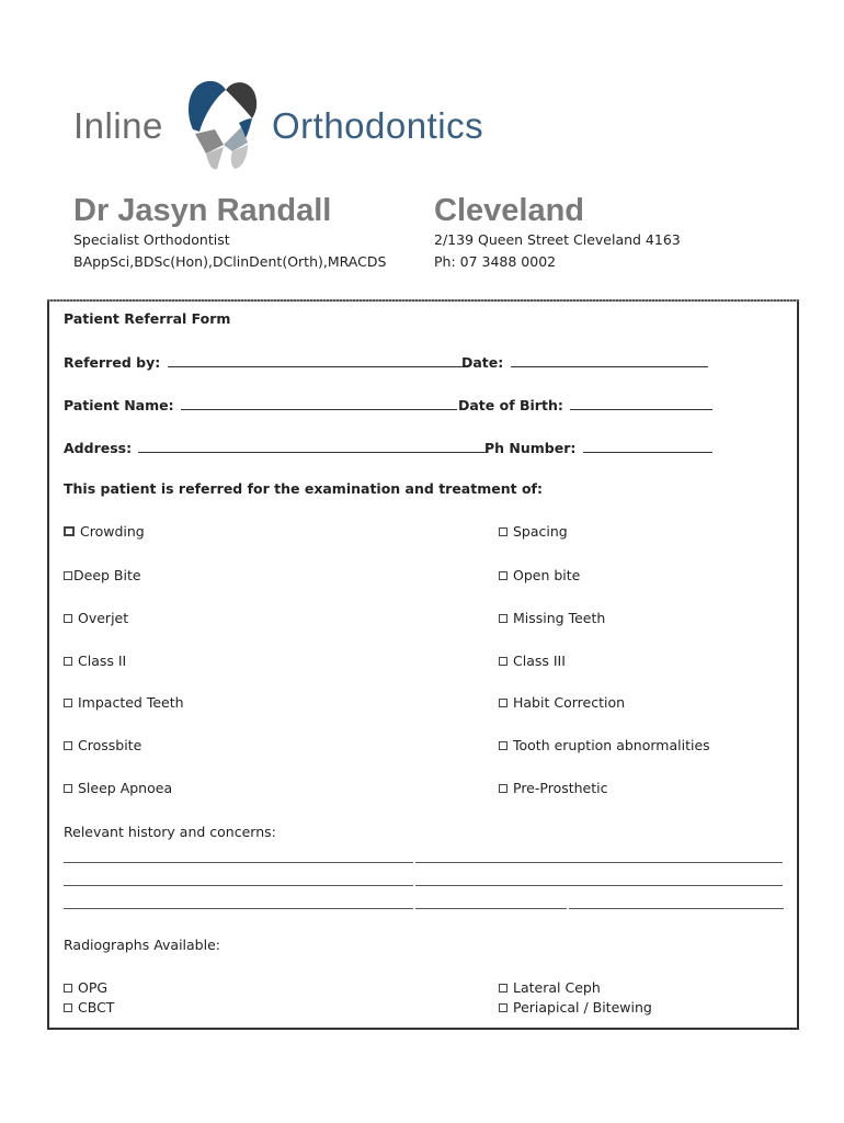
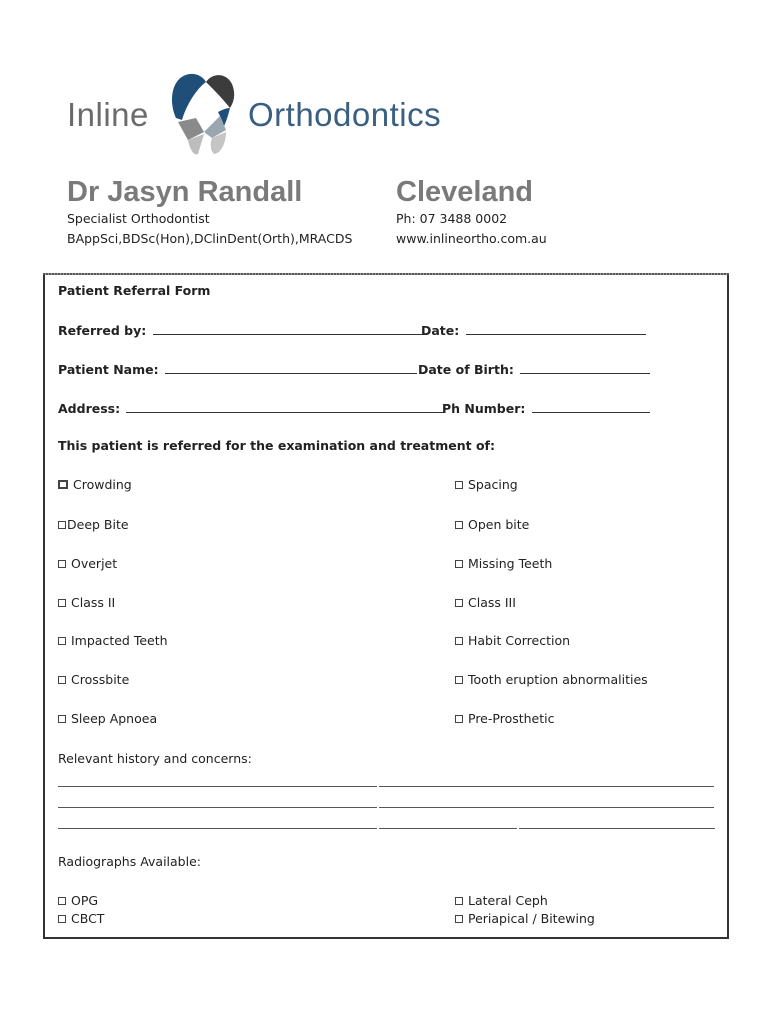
  Inline
  Orthodontics
  Dr Jasyn Randall
  Cleveland
  Specialist Orthodontist
  BAppSci,BDSc(Hon),DClinDent(Orth),MRACDS
- 2/139 Queen Street Cleveland 4163
  Ph: 07 3488 0002
+ www.inlineortho.com.au
  Patient Referral Form
  Referred by:
  Date:
  Patient Name:
  Date of Birth:
  Address:
  Ph Number:
  This patient is referred for the examination and treatment of:
  Crowding
  Deep Bite
  Overjet
  Class II
  Impacted Teeth
  Crossbite
  Sleep Apnoea
  Spacing
  Open bite
  Missing Teeth
  Class III
  Habit Correction
  Tooth eruption abnormalities
  Pre-Prosthetic
  Relevant history and concerns:
  Radiographs Available:
  OPG
  CBCT
  Lateral Ceph
  Periapical / Bitewing
